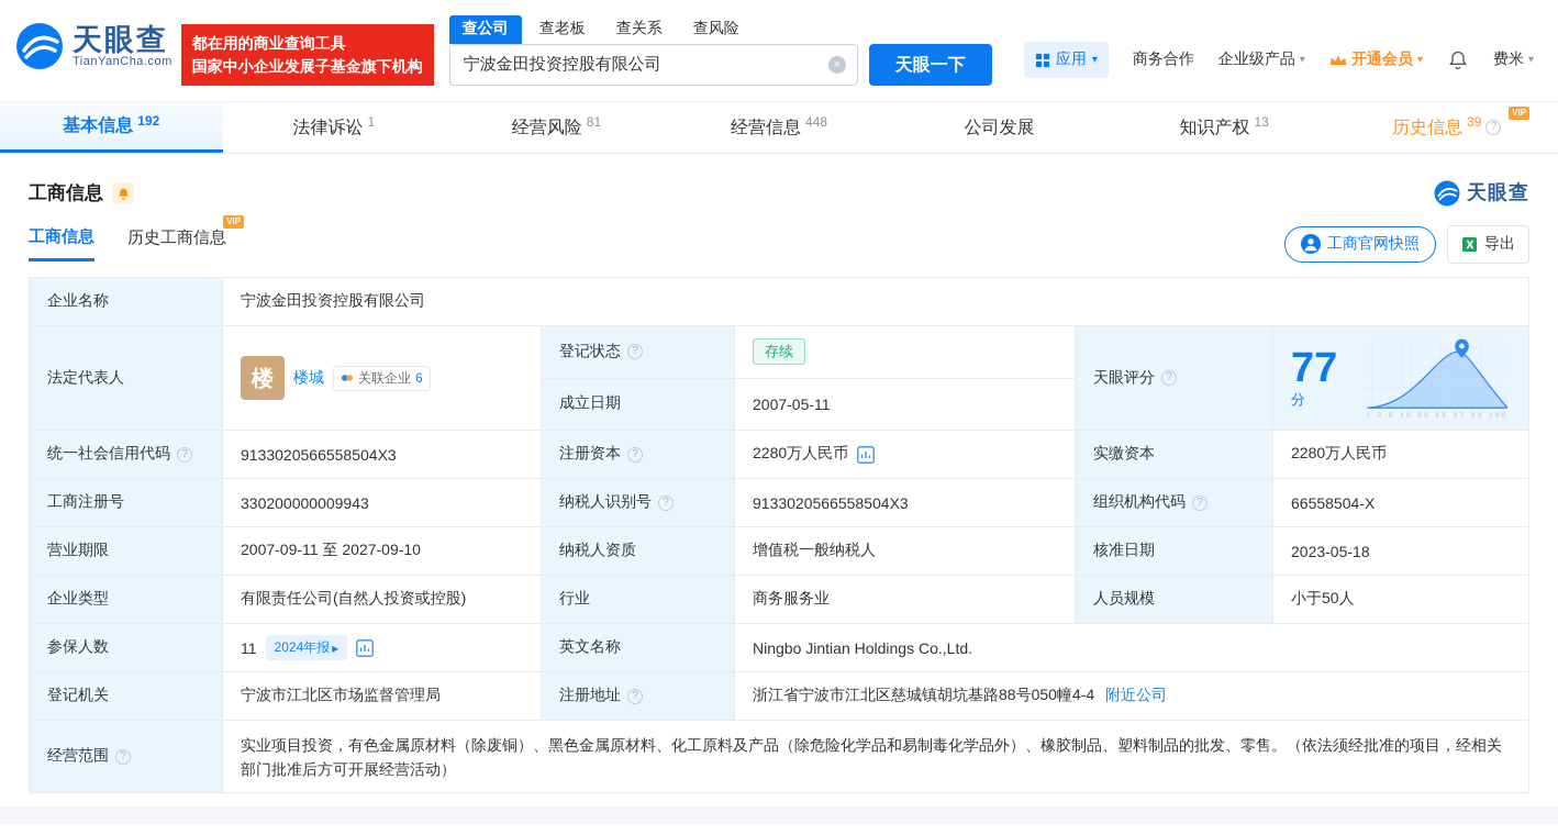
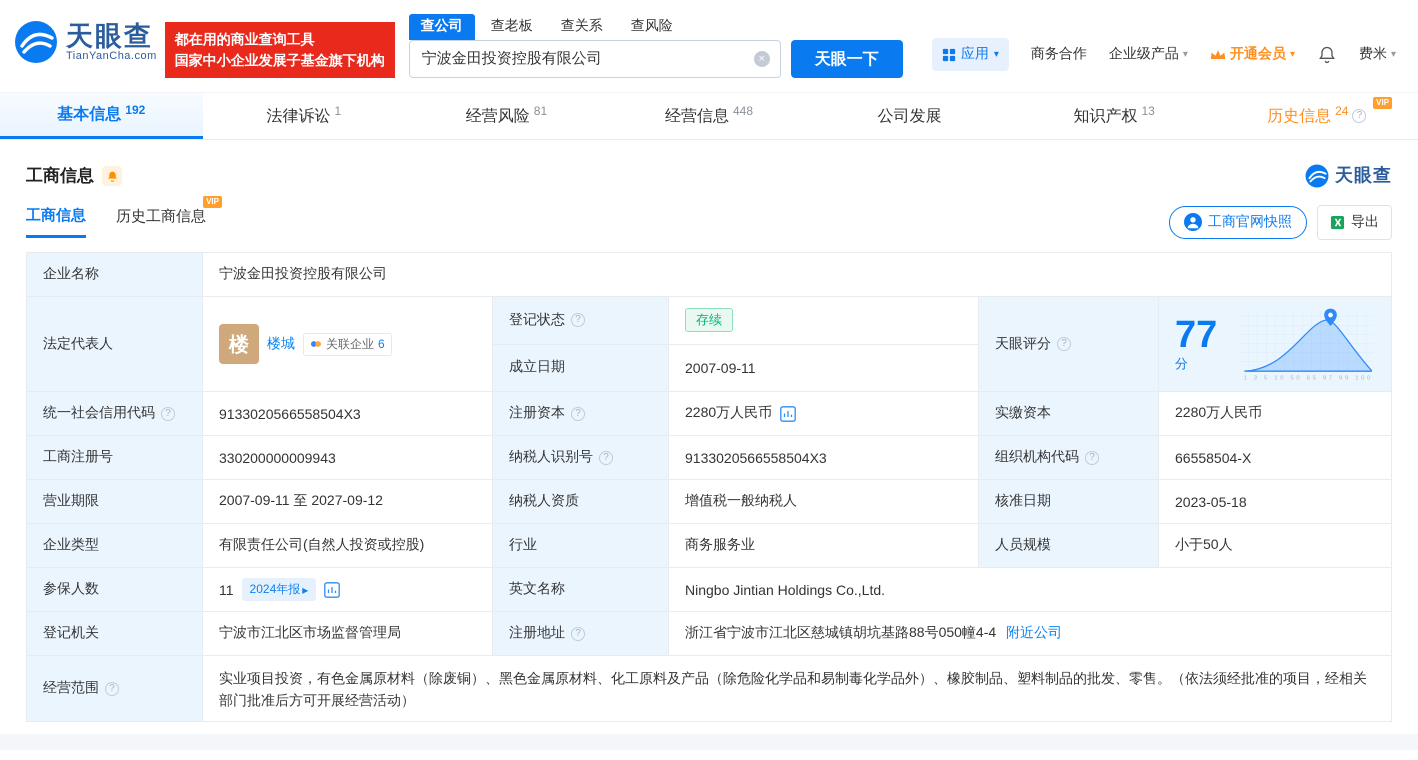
  天眼查
  TianYanCha.com
  都在用的商业查询工具
  国家中小企业发展子基金旗下机构
  查公司
  查老板
  查关系
  查风险
  宁波金田投资控股有限公司
  ×
  天眼一下
  应用
  ▾
  商务合作
  企业级产品
  ▾
  开通会员
  ▾
  费米
  ▾
  基本信息
  192
  法律诉讼
  1
  经营风险
  81
  经营信息
  448
  公司发展
  知识产权
  13
  VIP
  历史信息
- 39
+ 24
  工商信息
  天眼查
  工商信息
  VIP
  历史工商信息
  工商官网快照
  导出
  企业名称	宁波金田投资控股有限公司
- 成立日期	2007-05-11
+ 成立日期	2007-09-11
  统一社会信用代码	9133020566558504X3	注册资本	2280万人民币	实缴资本	2280万人民币
  工商注册号	330200000009943	纳税人识别号	9133020566558504X3	组织机构代码	66558504-X
- 营业期限	2007-09-11 至 2027-09-10	纳税人资质	增值税一般纳税人	核准日期	2023-05-18
+ 营业期限	2007-09-11 至 2027-09-12	纳税人资质	增值税一般纳税人	核准日期	2023-05-18
  企业类型	有限责任公司(自然人投资或控股)	行业	商务服务业	人员规模	小于50人
  参保人数	11 2024年报 ▸	英文名称	Ningbo Jintian Holdings Co.,Ltd.
  登记机关	宁波市江北区市场监督管理局	注册地址	浙江省宁波市江北区慈城镇胡坑基路88号050幢4-4 附近公司
  经营范围	实业项目投资，有色金属原材料（除废铜）、黑色金属原材料、化工原料及产品（除危险化学品和易制毒化学品外）、橡胶制品、塑料制品的批发、零售。（依法须经批准的项目，经相关部门批准后方可开展经营活动）
